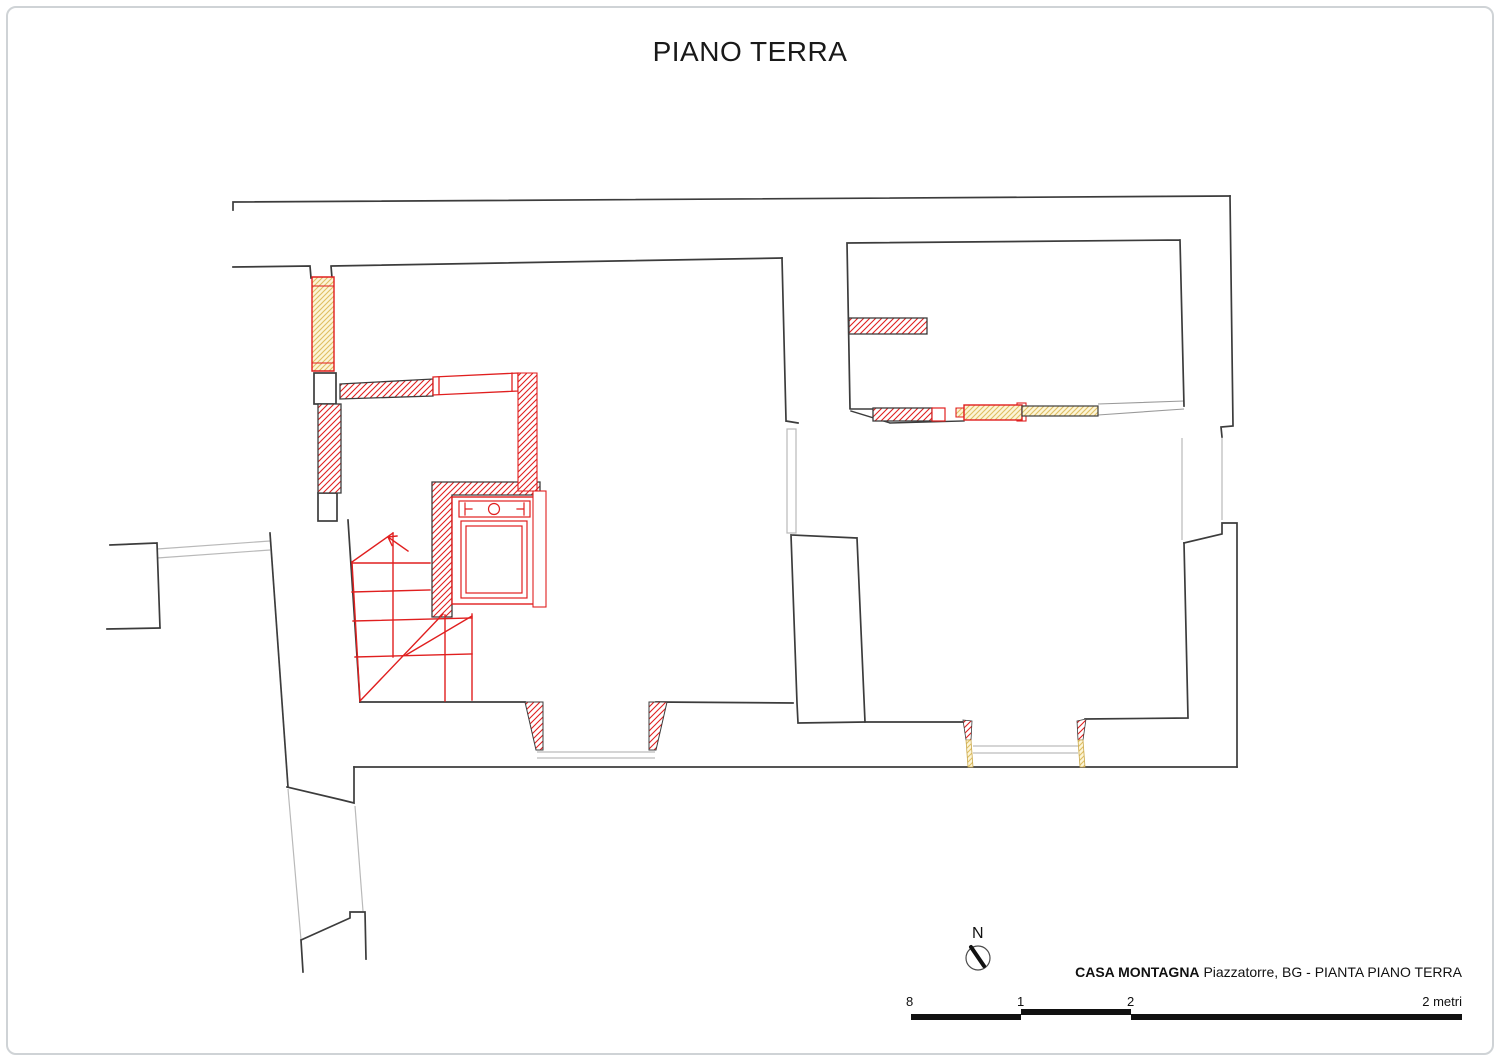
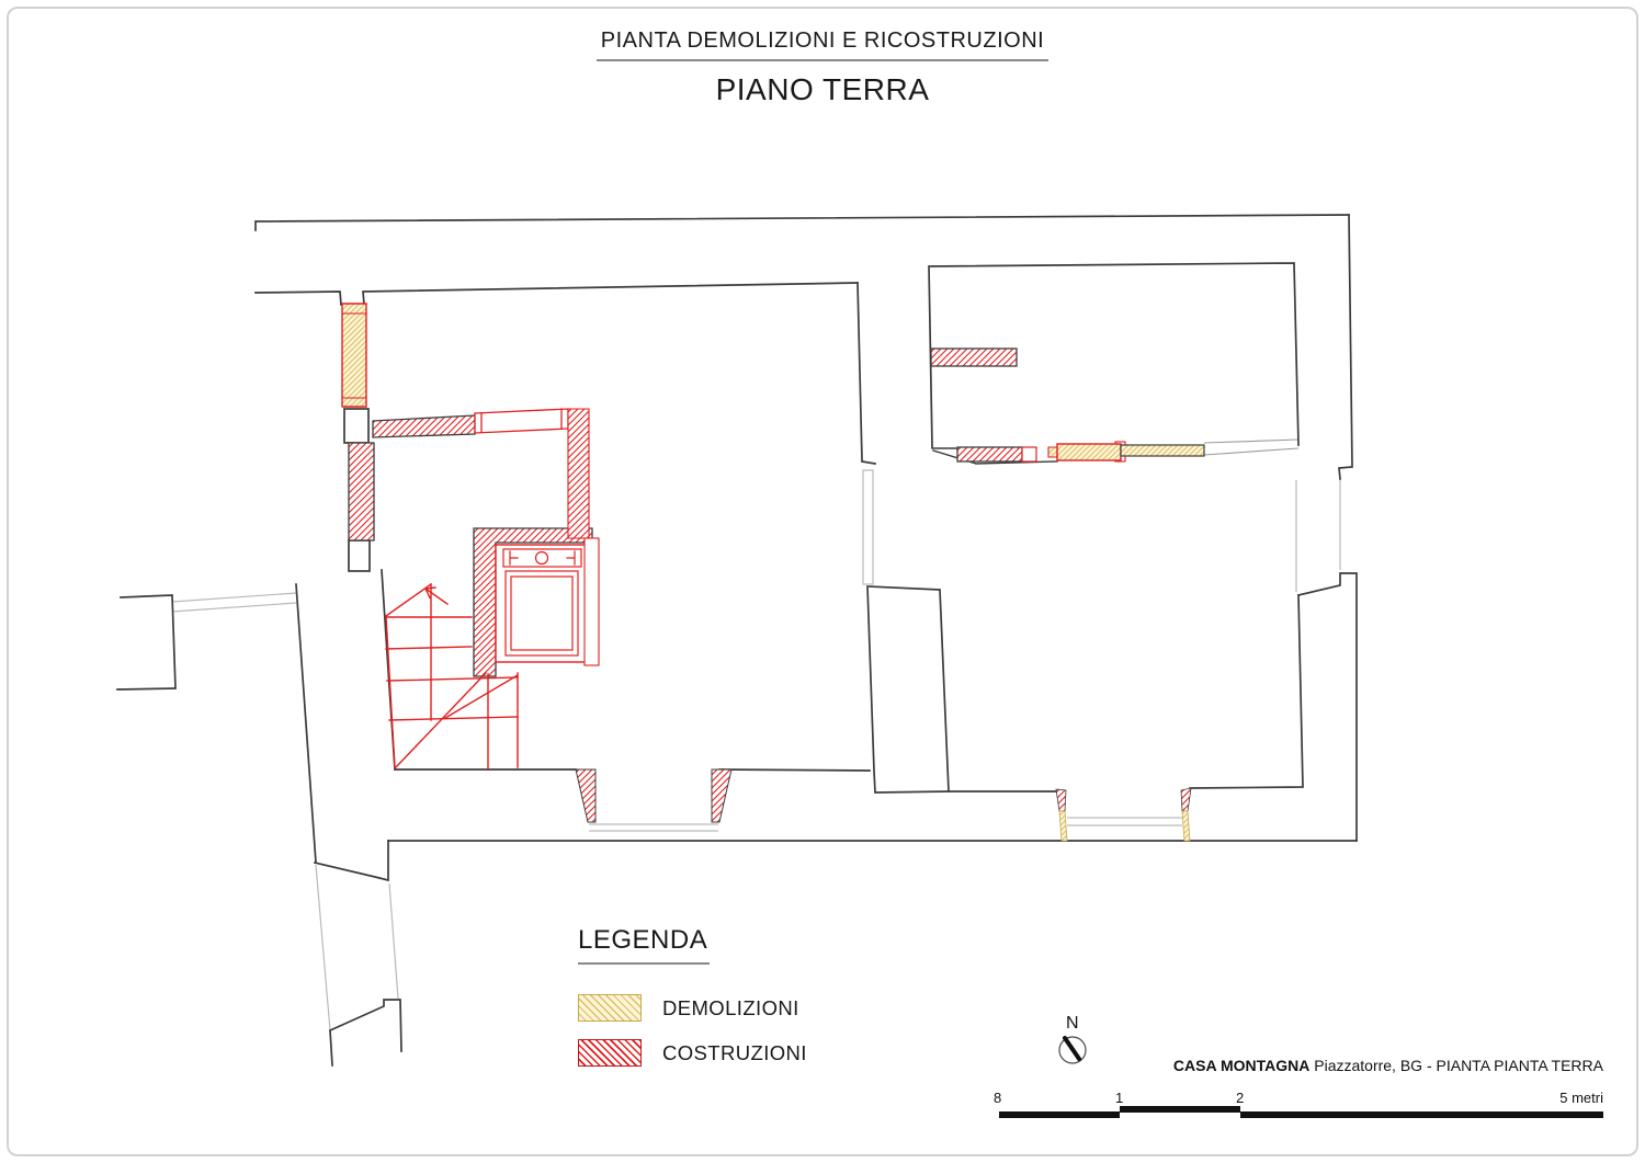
+ PIANTA DEMOLIZIONI E RICOSTRUZIONI
  PIANO TERRA
+ LEGENDA
+ DEMOLIZIONI
+ COSTRUZIONI
  N
- CASA MONTAGNA Piazzatorre, BG - PIANTA PIANO TERRA
+ CASA MONTAGNA Piazzatorre, BG - PIANTA PIANTA TERRA
  8
  1
  2
- 2 metri
+ 5 metri
